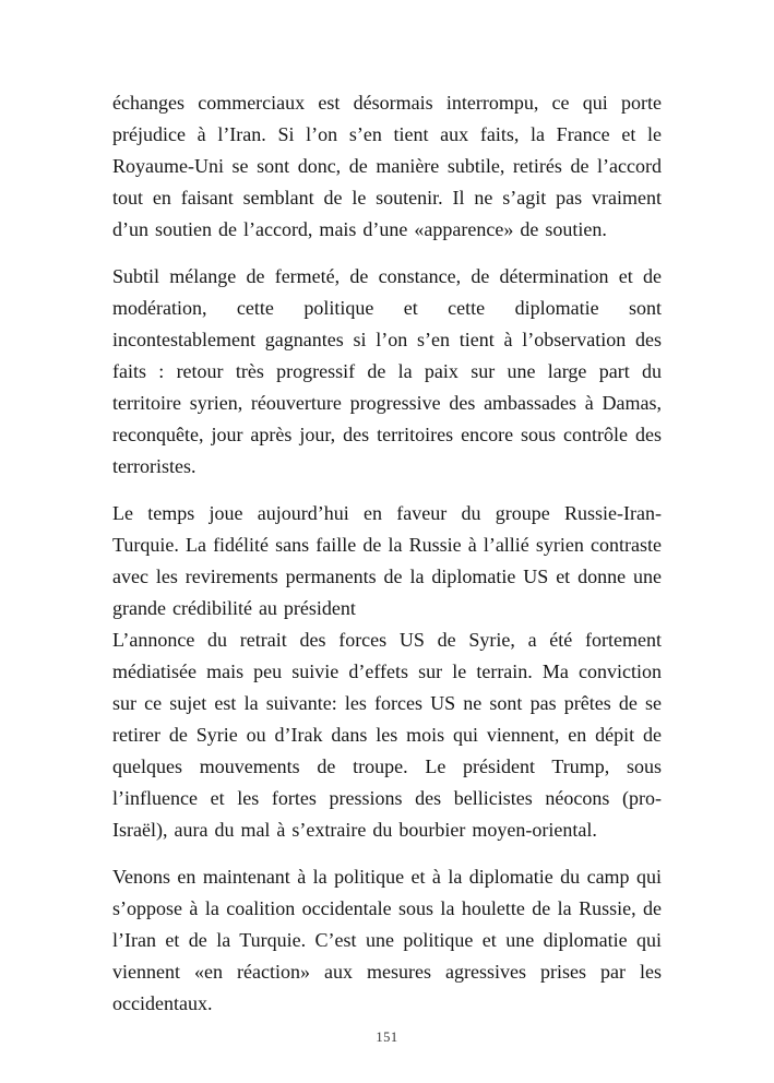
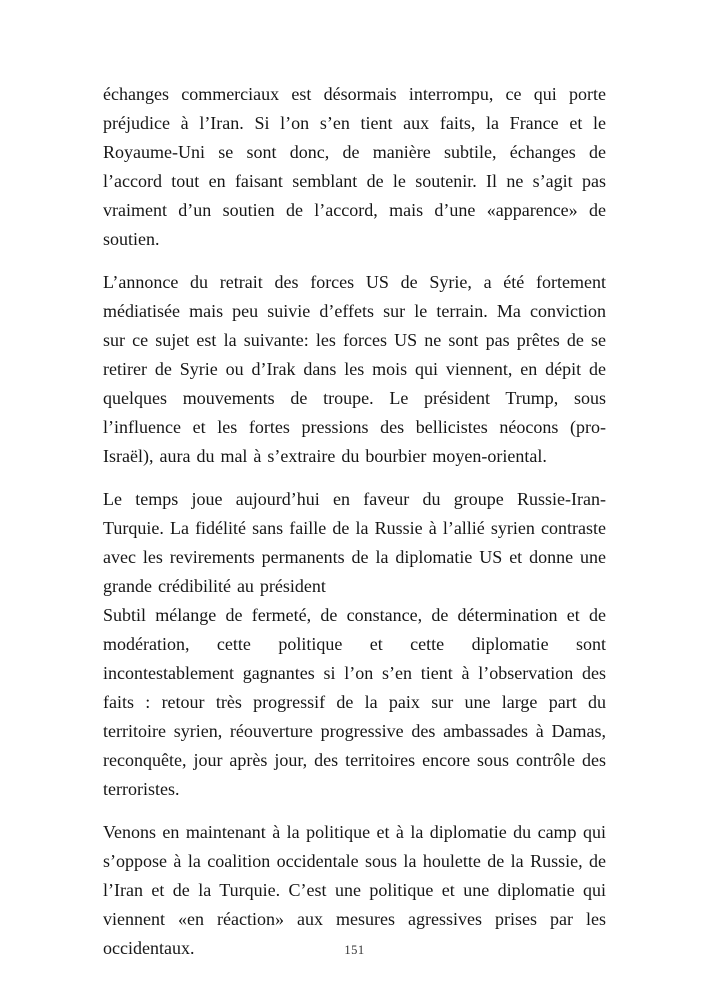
- échanges commerciaux est désormais interrompu, ce qui porte préjudice à l’Iran. Si l’on s’en tient aux faits, la France et le Royaume-Uni se sont donc, de manière subtile, retirés de l’accord tout en faisant semblant de le soutenir. Il ne s’agit pas vraiment d’un soutien de l’accord, mais d’une «apparence» de soutien.
+ échanges commerciaux est désormais interrompu, ce qui porte préjudice à l’Iran. Si l’on s’en tient aux faits, la France et le Royaume-Uni se sont donc, de manière subtile, échanges de l’accord tout en faisant semblant de le soutenir. Il ne s’agit pas vraiment d’un soutien de l’accord, mais d’une «apparence» de soutien.
- Subtil mélange de fermeté, de constance, de détermination et de modération, cette politique et cette diplomatie sont incontestablement gagnantes si l’on s’en tient à l’observation des faits : retour très progressif de la paix sur une large part du territoire syrien, réouverture progressive des ambassades à Damas, reconquête, jour après jour, des territoires encore sous contrôle des terroristes.
+ L’annonce du retrait des forces US de Syrie, a été fortement médiatisée mais peu suivie d’effets sur le terrain. Ma conviction sur ce sujet est la suivante: les forces US ne sont pas prêtes de se retirer de Syrie ou d’Irak dans les mois qui viennent, en dépit de quelques mouvements de troupe. Le président Trump, sous l’influence et les fortes pressions des bellicistes néocons (pro-Israël), aura du mal à s’extraire du bourbier moyen-oriental.
  Le temps joue aujourd’hui en faveur du groupe Russie-Iran-Turquie. La fidélité sans faille de la Russie à l’allié syrien contraste avec les revirements permanents de la diplomatie US et donne une grande crédibilité au président
- L’annonce du retrait des forces US de Syrie, a été fortement médiatisée mais peu suivie d’effets sur le terrain. Ma conviction sur ce sujet est la suivante: les forces US ne sont pas prêtes de se retirer de Syrie ou d’Irak dans les mois qui viennent, en dépit de quelques mouvements de troupe. Le président Trump, sous l’influence et les fortes pressions des bellicistes néocons (pro-Israël), aura du mal à s’extraire du bourbier moyen-oriental.
+ Subtil mélange de fermeté, de constance, de détermination et de modération, cette politique et cette diplomatie sont incontestablement gagnantes si l’on s’en tient à l’observation des faits : retour très progressif de la paix sur une large part du territoire syrien, réouverture progressive des ambassades à Damas, reconquête, jour après jour, des territoires encore sous contrôle des terroristes.
  Venons en maintenant à la politique et à la diplomatie du camp qui s’oppose à la coalition occidentale sous la houlette de la Russie, de l’Iran et de la Turquie. C’est une politique et une diplomatie qui viennent «en réaction» aux mesures agressives prises par les occidentaux.
  151
